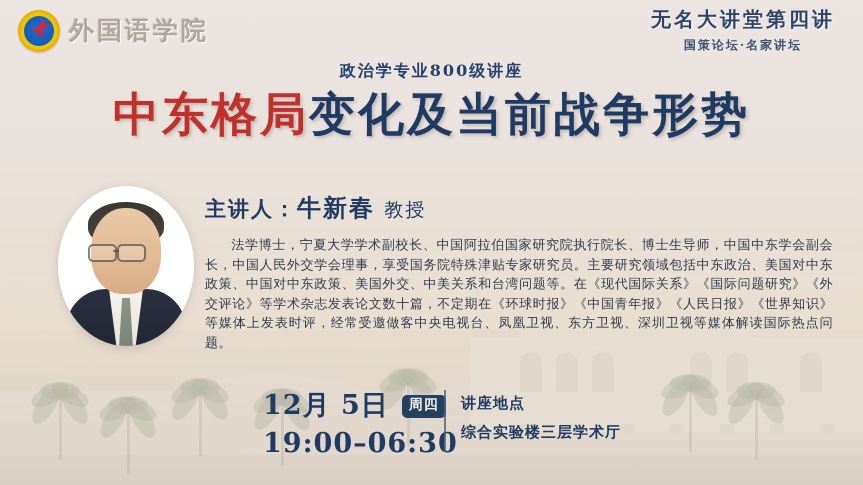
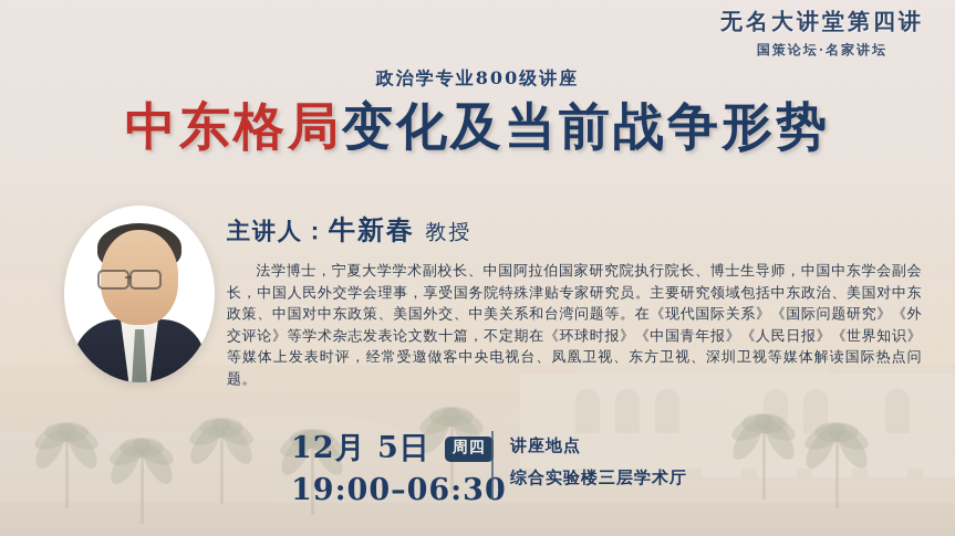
- 外国语学院
  无名大讲堂第四讲
  国策论坛·名家讲坛
  政治学专业800级讲座
  中东格局变化及当前战争形势
  主讲人：牛新春 教授
  法学博士，宁夏大学学术副校长、中国阿拉伯国家研究院执行院长、博士生导师，中国中东学会副会长，中国人民外交学会理事，享受国务院特殊津贴专家研究员。主要研究领域包括中东政治、美国对中东政策、中国对中东政策、美国外交、中美关系和台湾问题等。在《现代国际关系》《国际问题研究》《外交评论》等学术杂志发表论文数十篇，不定期在《环球时报》《中国青年报》《人民日报》《世界知识》等媒体上发表时评，经常受邀做客中央电视台、凤凰卫视、东方卫视、深圳卫视等媒体解读国际热点问题。
  12月 5日
  周四
  19:00–06:30
  讲座地点
  综合实验楼三层学术厅
